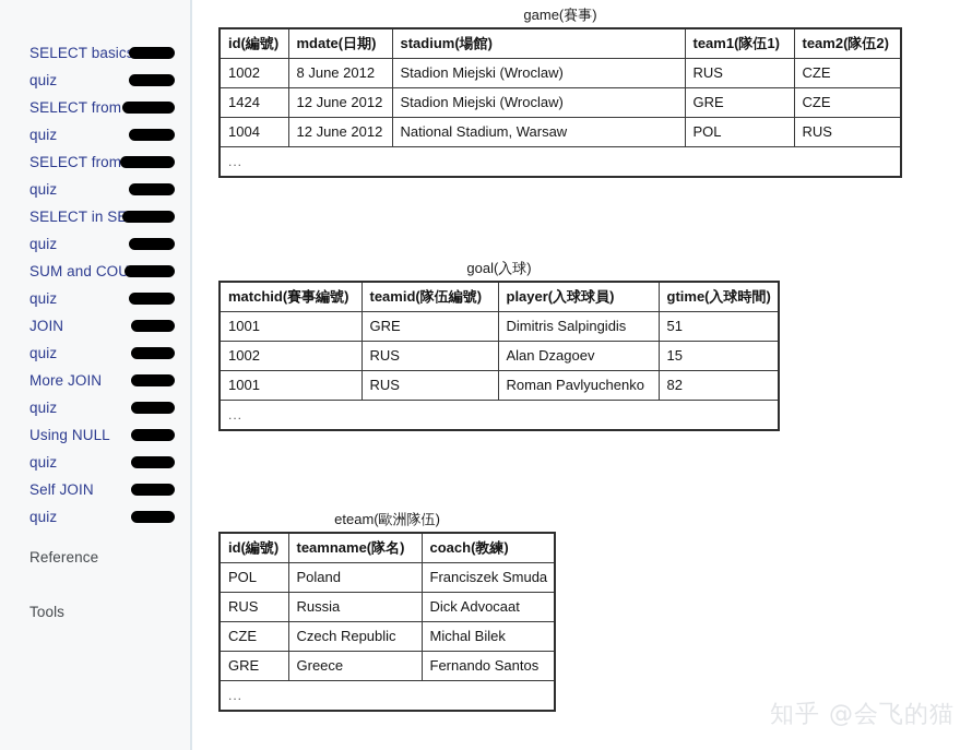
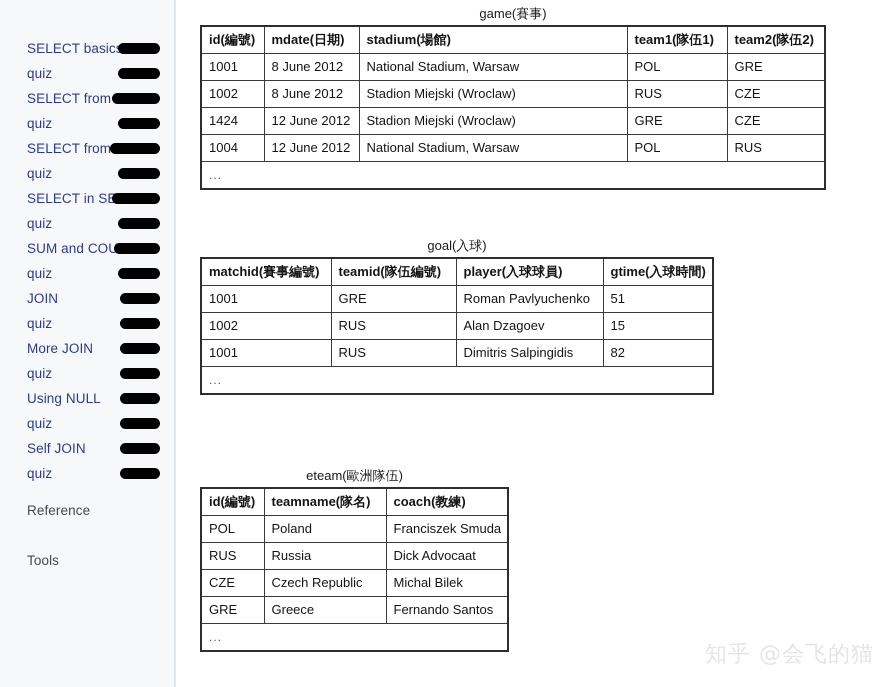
  SELECT basic
  quiz
  quiz
  quiz
  quiz
  SUM and CO
  quiz
  JOIN
  quiz
  More JOIN
  quiz
  Using NULL
  quiz
  Self JOIN
  quiz
  Reference
  Tools
  game(賽事)
  id(編號)	mdate(日期)	stadium(場館)	team1(隊伍1)	team2(隊伍2)
+ 1001	8 June 2012	National Stadium, Warsaw	POL	GRE
  1002	8 June 2012	Stadion Miejski (Wroclaw)	RUS	CZE
  1424	12 June 2012	Stadion Miejski (Wroclaw)	GRE	CZE
  1004	12 June 2012	National Stadium, Warsaw	POL	RUS
  ...
  goal(入球)
  matchid(賽事編號)	teamid(隊伍編號)	player(入球球員)	gtime(入球時間)
- 1001	GRE	Dimitris Salpingidis	51
+ 1001	GRE	Roman Pavlyuchenko	51
  1002	RUS	Alan Dzagoev	15
- 1001	RUS	Roman Pavlyuchenko	82
+ 1001	RUS	Dimitris Salpingidis	82
  ...
  eteam(歐洲隊伍)
  id(編號)	teamname(隊名)	coach(教練)
  POL	Poland	Franciszek Smuda
  RUS	Russia	Dick Advocaat
  CZE	Czech Republic	Michal Bilek
  GRE	Greece	Fernando Santos
  ...
  知乎 @会飞的猫
